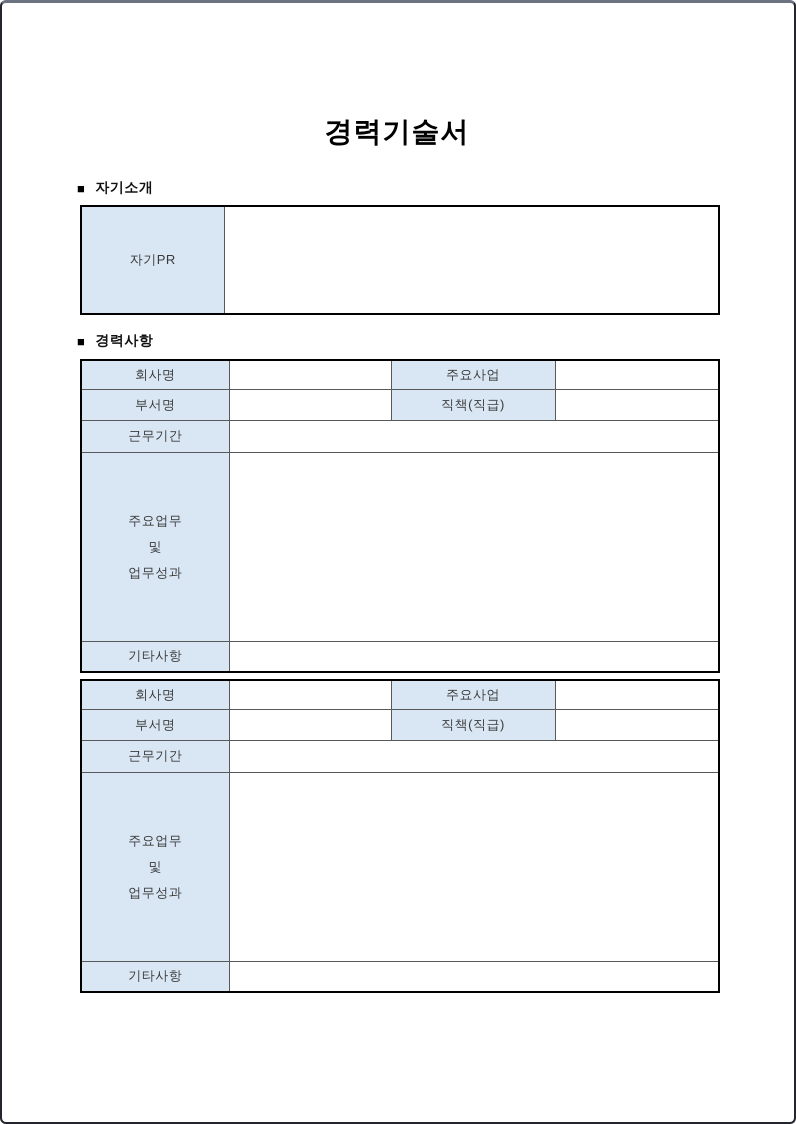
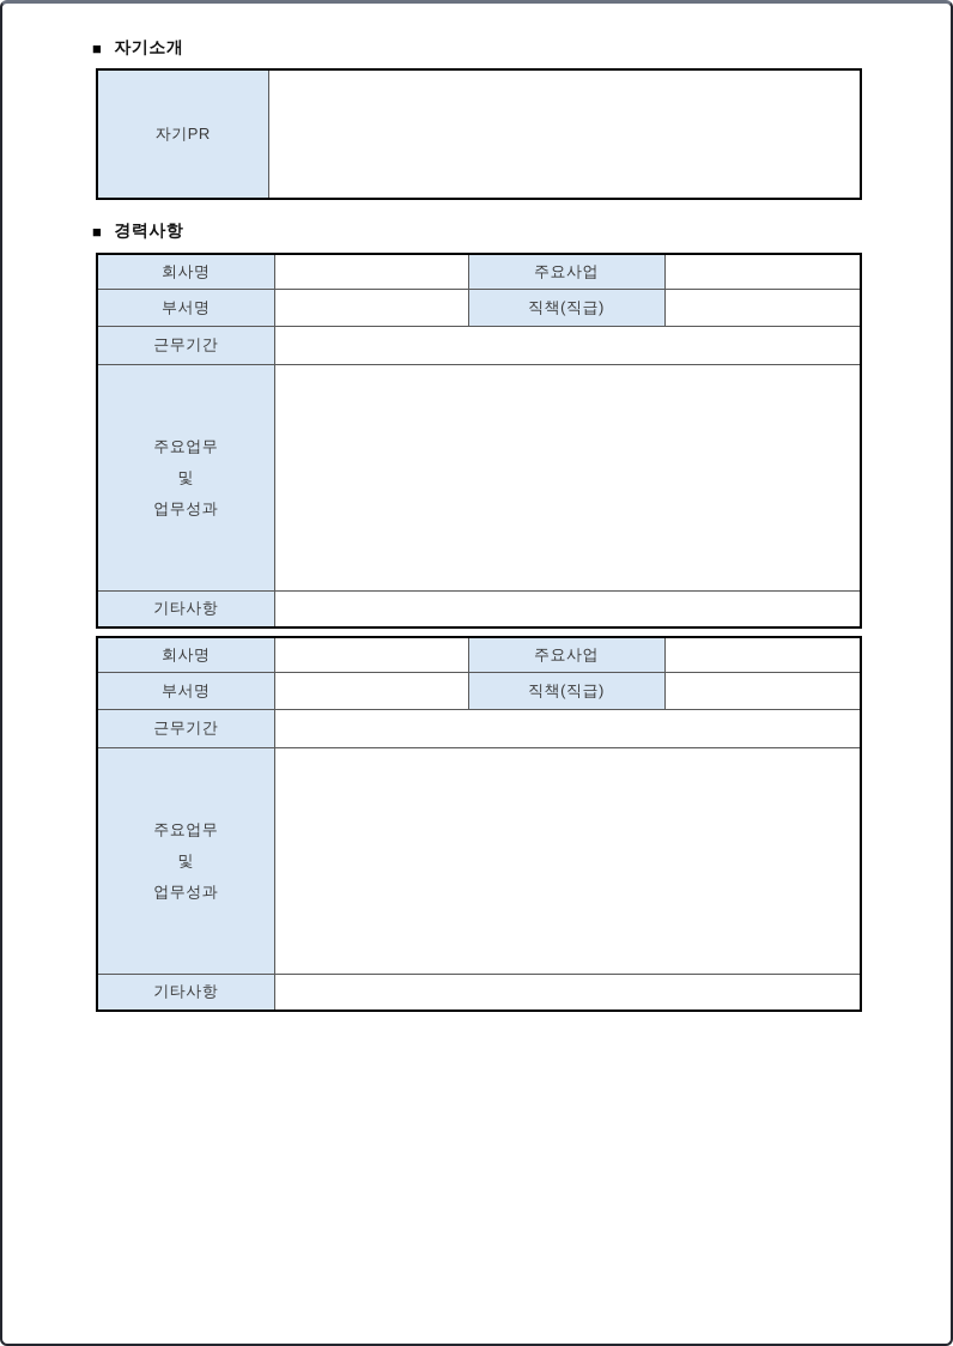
- 경력기술서
  ■
  자기소개
  자기PR
  ■
  경력사항
  회사명		주요사업
  부서명		직책(직급)
  근무기간
  주요업무 및 업무성과
  기타사항
  회사명		주요사업
  부서명		직책(직급)
  근무기간
  주요업무 및 업무성과
  기타사항
